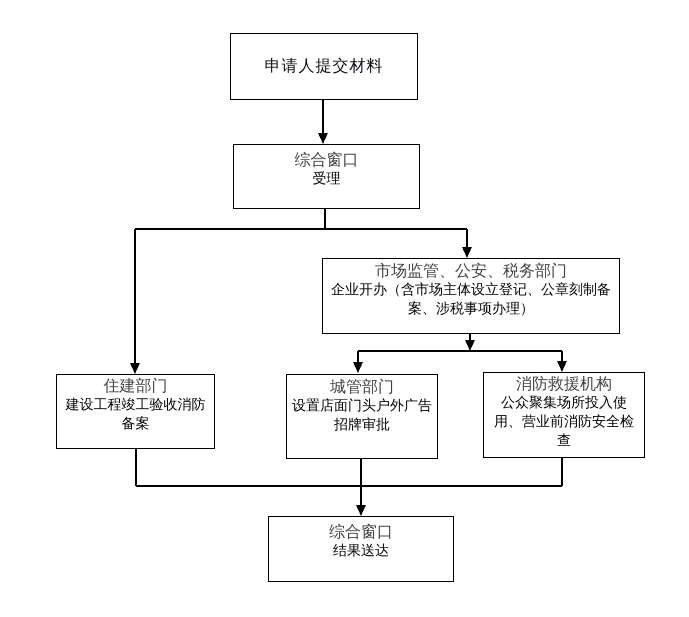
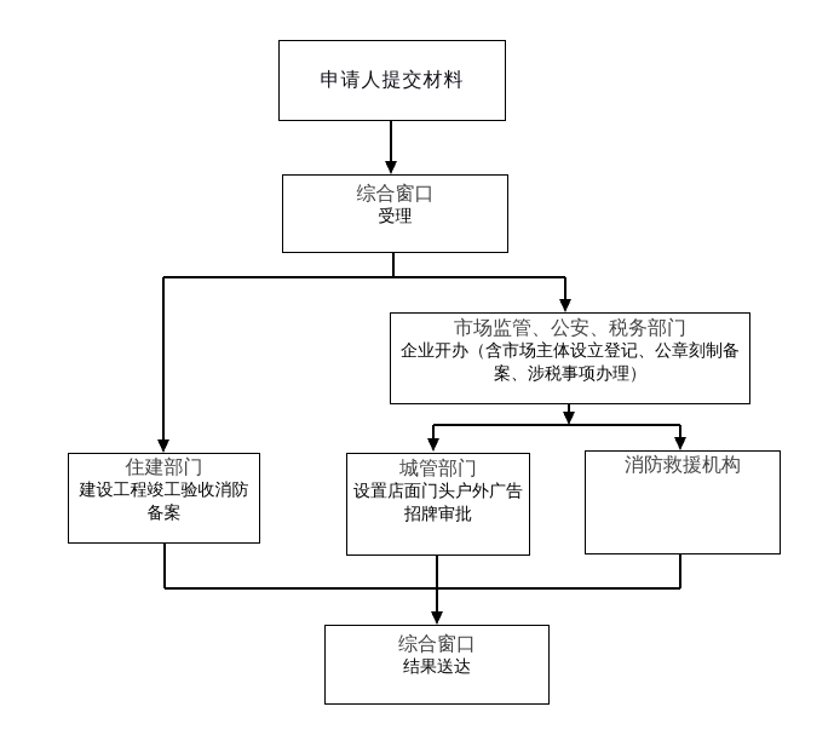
  申请人提交材料
  综合窗口
  受理
  市场监管、公安、税务部门
  企业开办（含市场主体设立登记、公章刻制备案、涉税事项办理）
  住建部门
  建设工程竣工验收消防备案
  城管部门
  设置店面门头户外广告招牌审批
  消防救援机构
- 公众聚集场所投入使用、营业前消防安全检查
  综合窗口
  结果送达
